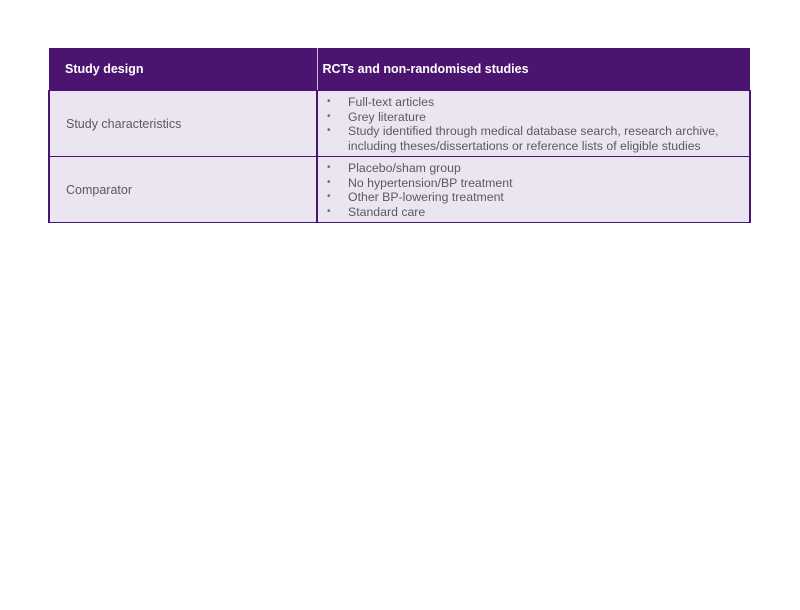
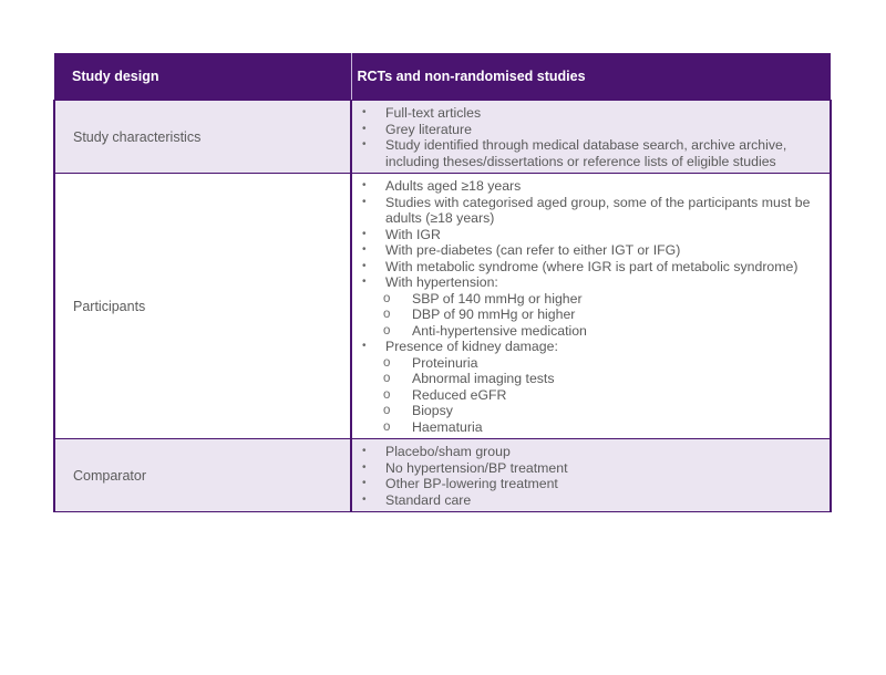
  Study design	RCTs and non-randomised studies
- Study characteristics	• Full-text articles • Grey literature • Study identified through medical database search, research archive, including theses/dissertations or reference lists of eligible studies
+ Study characteristics	• Full-text articles • Grey literature • Study identified through medical database search, archive archive, including theses/dissertations or reference lists of eligible studies
+ Participants	• Adults aged ≥18 years • Studies with categorised aged group, some of the participants must be adults (≥18 years) • With IGR • With pre-diabetes (can refer to either IGT or IFG) • With metabolic syndrome (where IGR is part of metabolic syndrome) • With hypertension: o SBP of 140 mmHg or higher o DBP of 90 mmHg or higher o Anti-hypertensive medication • Presence of kidney damage: o Proteinuria o Abnormal imaging tests o Reduced eGFR o Biopsy o Haematuria
  Comparator	• Placebo/sham group • No hypertension/BP treatment • Other BP-lowering treatment • Standard care
